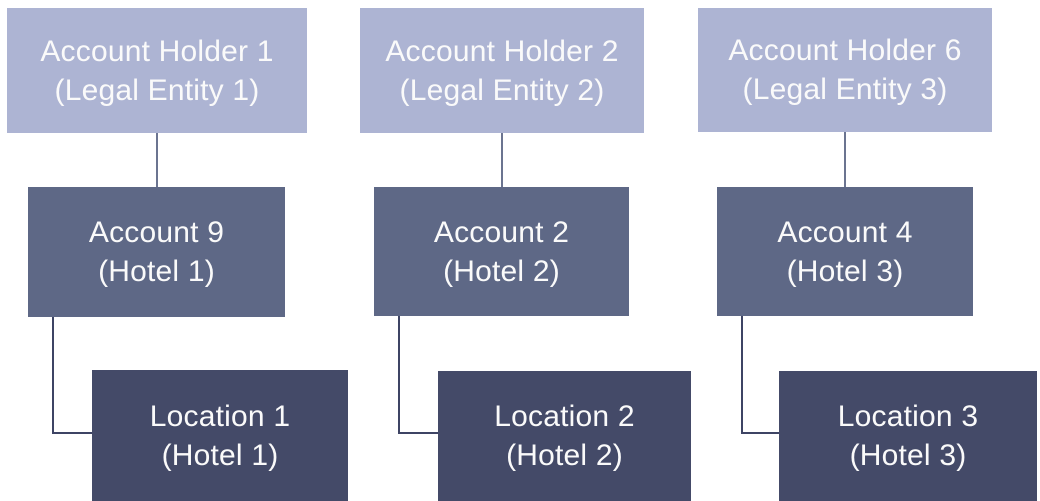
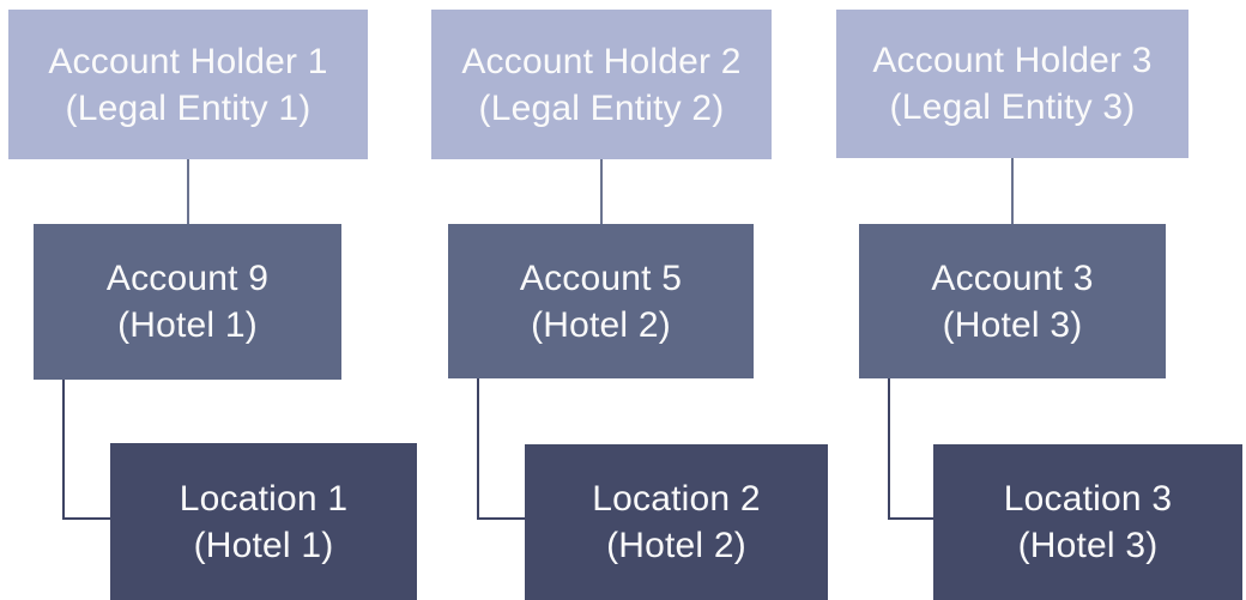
  Account Holder 1
  (Legal Entity 1)
  Account 9
  (Hotel 1)
  Location 1
  (Hotel 1)
  Account Holder 2
  (Legal Entity 2)
- Account 2
+ Account 5
  (Hotel 2)
  Location 2
  (Hotel 2)
- Account Holder 6
+ Account Holder 3
  (Legal Entity 3)
- Account 4
+ Account 3
  (Hotel 3)
  Location 3
  (Hotel 3)
